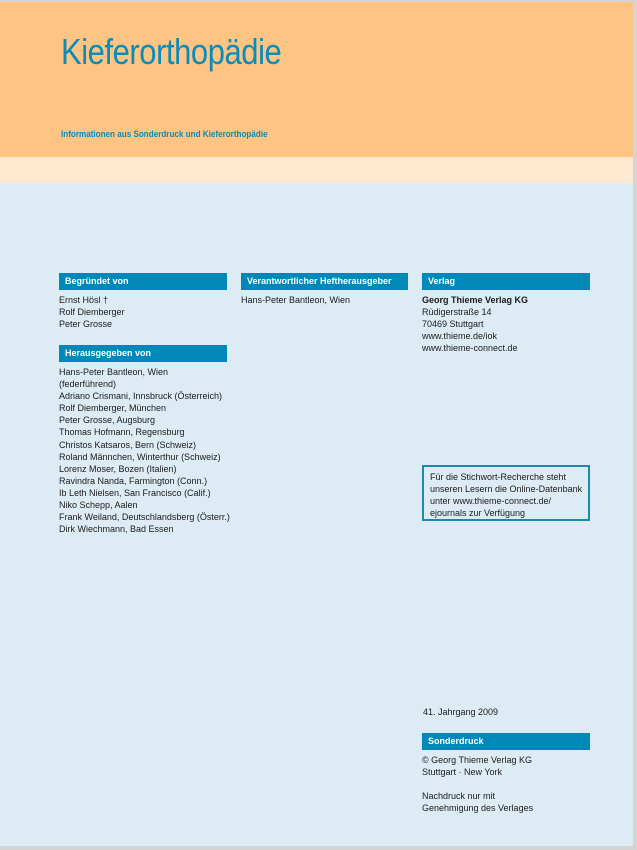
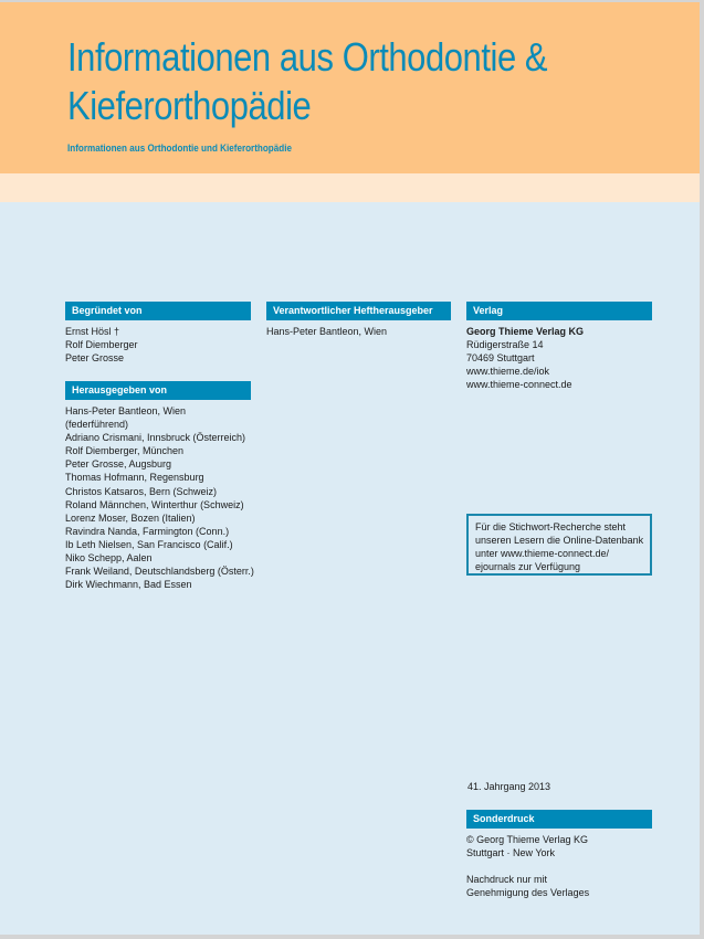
+ Informationen aus Orthodontie &
  Kieferorthopädie
- Informationen aus Sonderdruck und Kieferorthopädie
+ Informationen aus Orthodontie und Kieferorthopädie
  Begründet von
  Ernst Hösl †
  Rolf Diemberger
  Peter Grosse
  Herausgegeben von
  Hans-Peter Bantleon, Wien
  (federführend)
  Adriano Crismani, Innsbruck (Österreich)
  Rolf Diemberger, München
  Peter Grosse, Augsburg
  Thomas Hofmann, Regensburg
  Christos Katsaros, Bern (Schweiz)
  Roland Männchen, Winterthur (Schweiz)
  Lorenz Moser, Bozen (Italien)
  Ravindra Nanda, Farmington (Conn.)
  Ib Leth Nielsen, San Francisco (Calif.)
  Niko Schepp, Aalen
  Frank Weiland, Deutschlandsberg (Österr.)
  Dirk Wiechmann, Bad Essen
  Verantwortlicher Heftherausgeber
  Hans-Peter Bantleon, Wien
  Verlag
  Georg Thieme Verlag KG
  Rüdigerstraße 14
  70469 Stuttgart
  www.thieme.de/iok
  www.thieme-connect.de
  Für die Stichwort-Recherche steht
  unseren Lesern die Online-Datenbank
  unter www.thieme-connect.de/
  ejournals zur Verfügung
- 41. Jahrgang 2009
+ 41. Jahrgang 2013
  Sonderdruck
  © Georg Thieme Verlag KG
  Stuttgart · New York
  Nachdruck nur mit
  Genehmigung des Verlages
